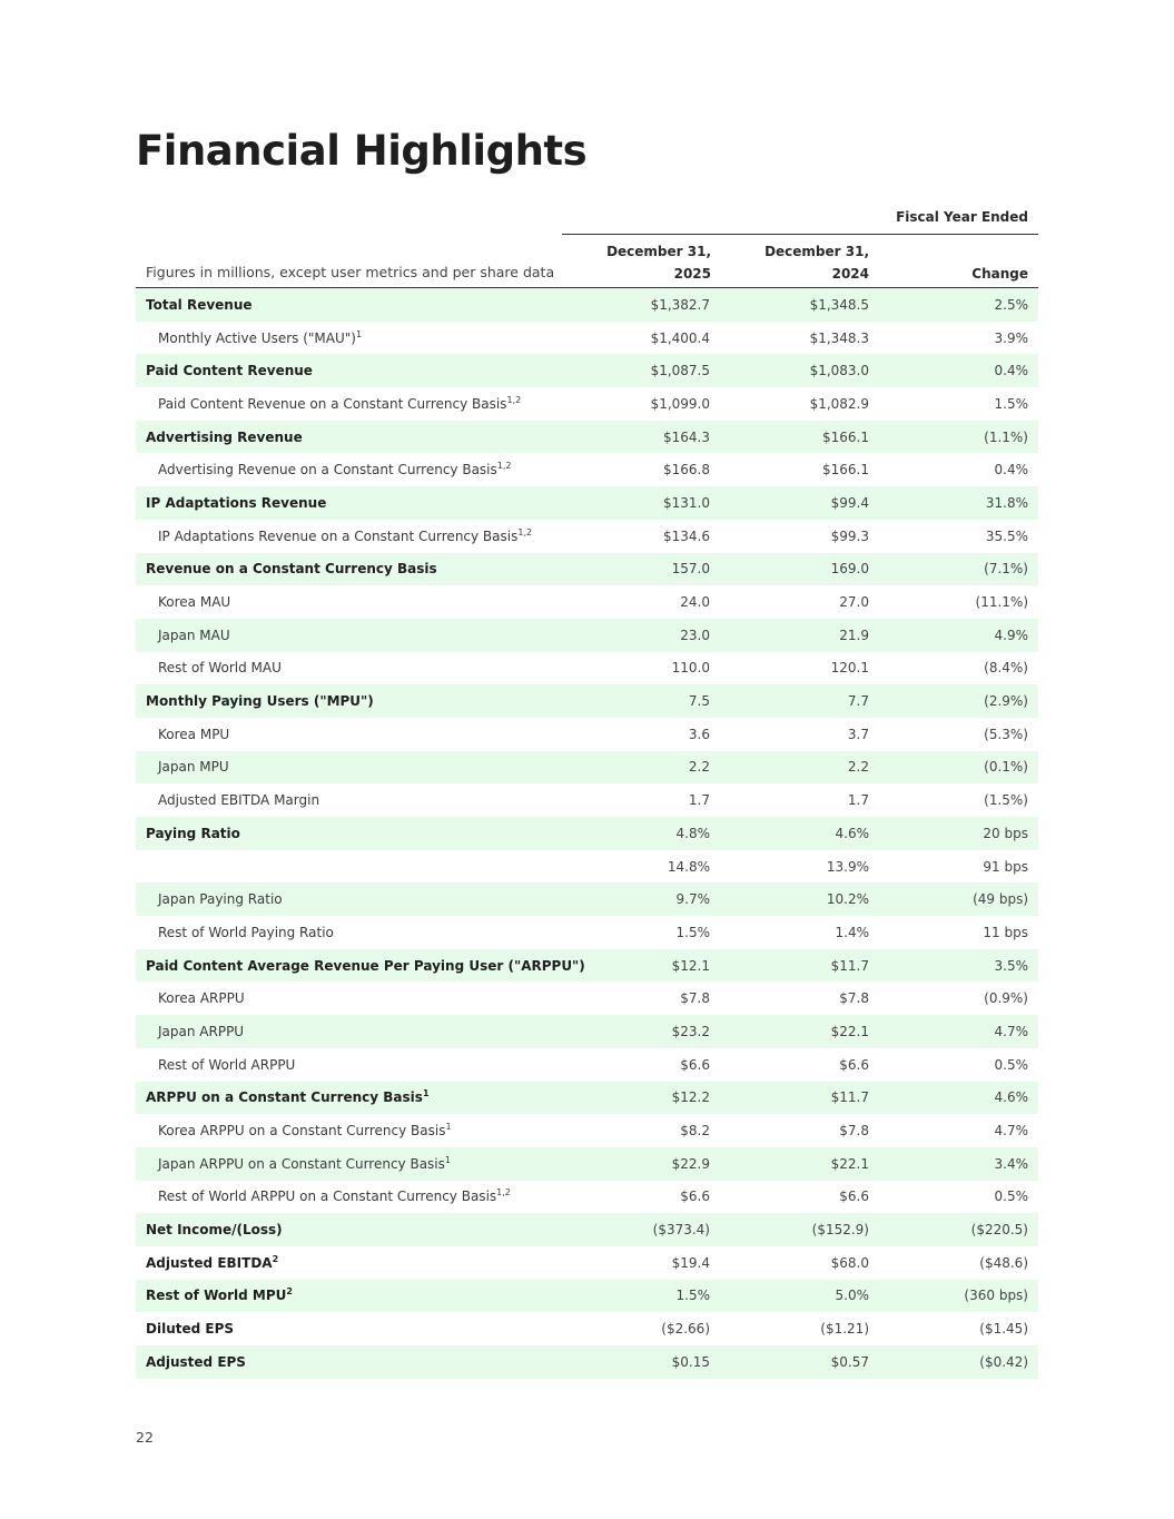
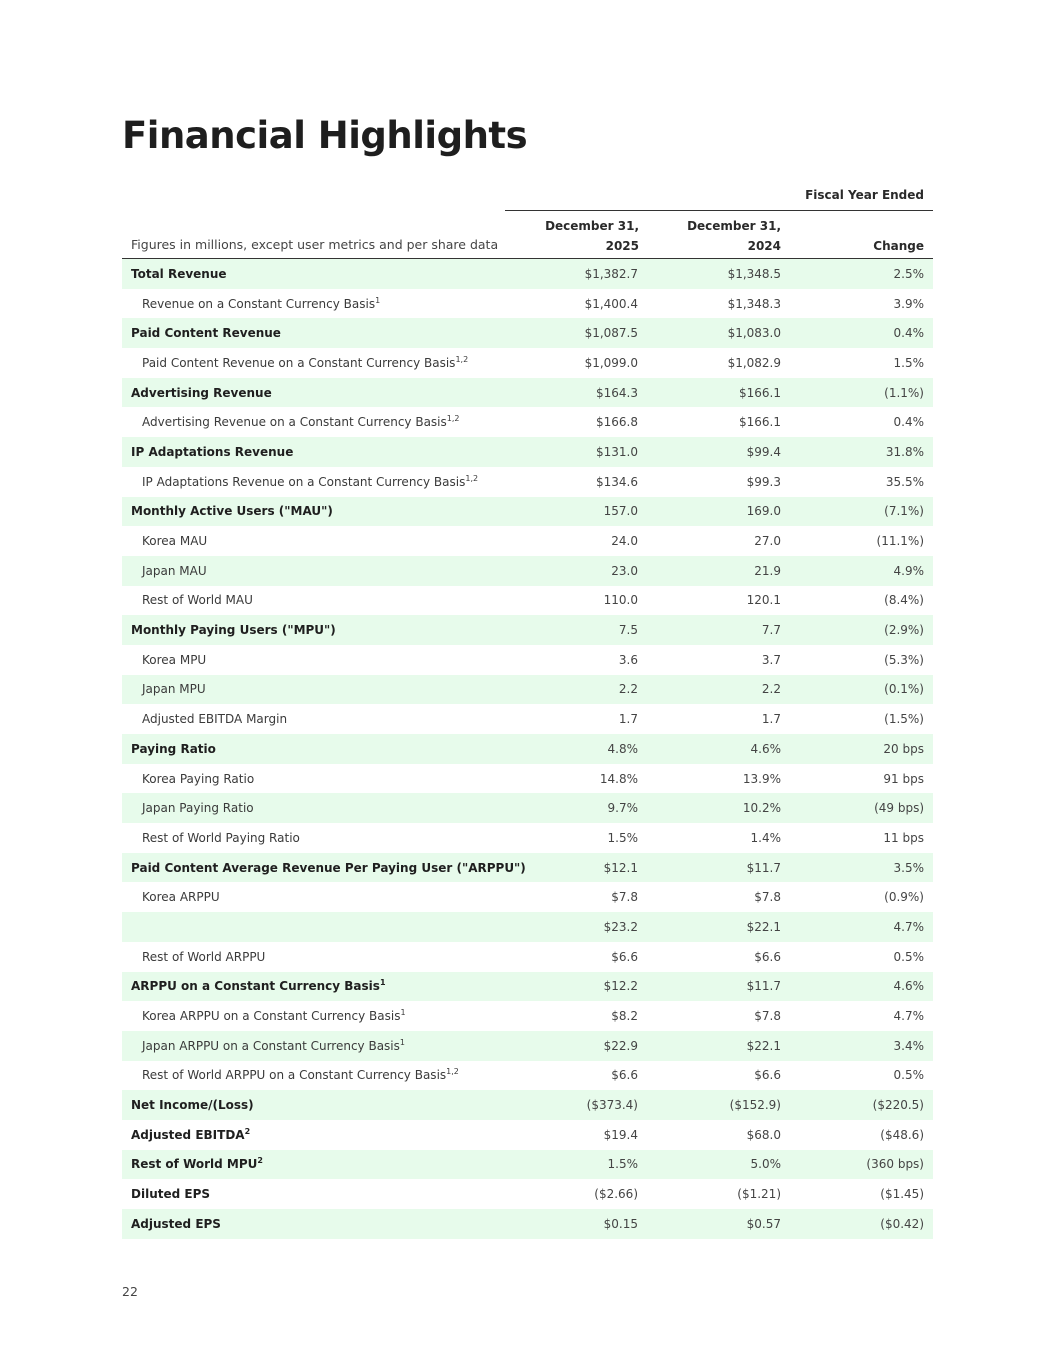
  Financial Highlights
  Fiscal Year Ended
  Figures in millions, except user metrics and per share data
  December 31,
  2025
  December 31,
  2024
  Change
  Total Revenue
  $1,382.7
  $1,348.5
  2.5%
- Monthly Active Users ("MAU")1
+ Revenue on a Constant Currency Basis1
  $1,400.4
  $1,348.3
  3.9%
  Paid Content Revenue
  $1,087.5
  $1,083.0
  0.4%
  Paid Content Revenue on a Constant Currency Basis1,2
  $1,099.0
  $1,082.9
  1.5%
  Advertising Revenue
  $164.3
  $166.1
  (1.1%)
  Advertising Revenue on a Constant Currency Basis1,2
  $166.8
  $166.1
  0.4%
  IP Adaptations Revenue
  $131.0
  $99.4
  31.8%
  IP Adaptations Revenue on a Constant Currency Basis1,2
  $134.6
  $99.3
  35.5%
- Revenue on a Constant Currency Basis
+ Monthly Active Users ("MAU")
  157.0
  169.0
  (7.1%)
  Korea MAU
  24.0
  27.0
  (11.1%)
  Japan MAU
  23.0
  21.9
  4.9%
  Rest of World MAU
  110.0
  120.1
  (8.4%)
  Monthly Paying Users ("MPU")
  7.5
  7.7
  (2.9%)
  Korea MPU
  3.6
  3.7
  (5.3%)
  Japan MPU
  2.2
  2.2
  (0.1%)
  Adjusted EBITDA Margin
  1.7
  1.7
  (1.5%)
  Paying Ratio
  4.8%
  4.6%
  20 bps
+ Korea Paying Ratio
  14.8%
  13.9%
  91 bps
  Japan Paying Ratio
  9.7%
  10.2%
  (49 bps)
  Rest of World Paying Ratio
  1.5%
  1.4%
  11 bps
  Paid Content Average Revenue Per Paying User ("ARPPU")
  $12.1
  $11.7
  3.5%
  Korea ARPPU
  $7.8
  $7.8
  (0.9%)
- Japan ARPPU
  $23.2
  $22.1
  4.7%
  Rest of World ARPPU
  $6.6
  $6.6
  0.5%
  ARPPU on a Constant Currency Basis1
  $12.2
  $11.7
  4.6%
  Korea ARPPU on a Constant Currency Basis1
  $8.2
  $7.8
  4.7%
  Japan ARPPU on a Constant Currency Basis1
  $22.9
  $22.1
  3.4%
  Rest of World ARPPU on a Constant Currency Basis1,2
  $6.6
  $6.6
  0.5%
  Net Income/(Loss)
  ($373.4)
  ($152.9)
  ($220.5)
  Adjusted EBITDA2
  $19.4
  $68.0
  ($48.6)
  Rest of World MPU2
  1.5%
  5.0%
  (360 bps)
  Diluted EPS
  ($2.66)
  ($1.21)
  ($1.45)
  Adjusted EPS
  $0.15
  $0.57
  ($0.42)
  22
